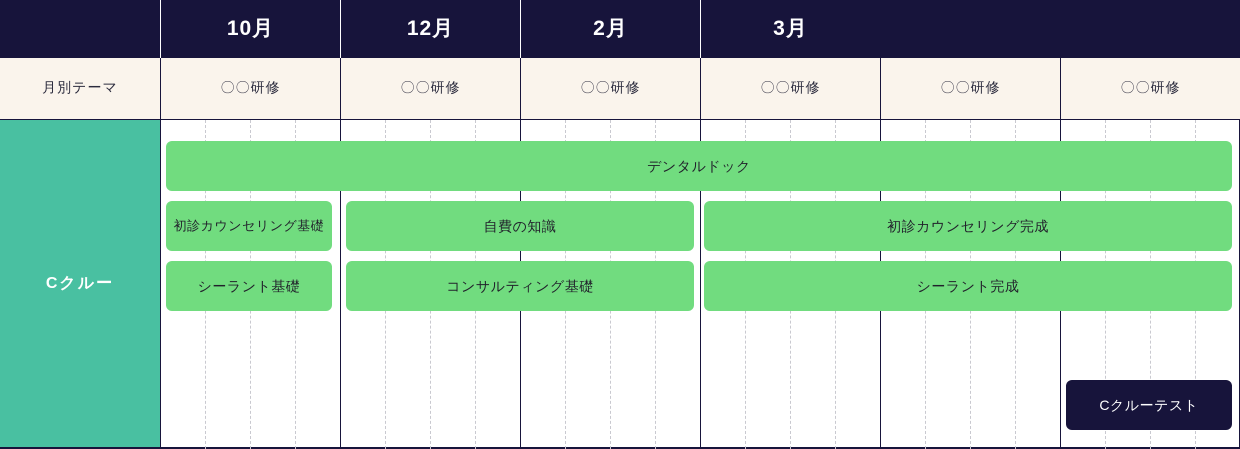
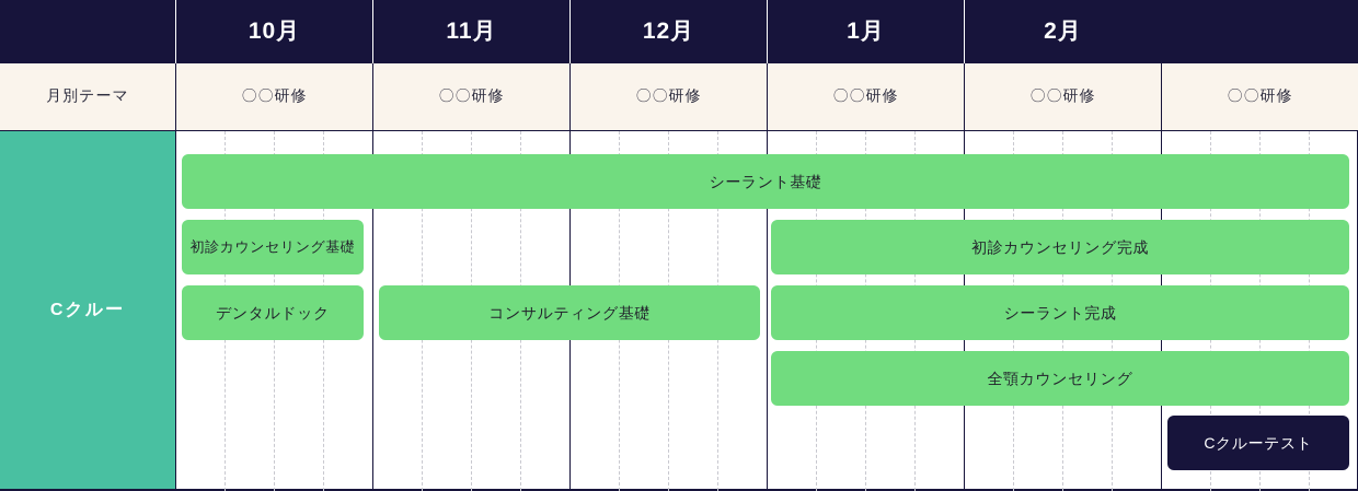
  10月
+ 11月
  12月
+ 1月
  2月
- 3月
  月別テーマ
  〇〇研修
  〇〇研修
  〇〇研修
  〇〇研修
  〇〇研修
  〇〇研修
  Cクルー
- デンタルドック
+ シーラント基礎
  初診カウンセリング基礎
- 自費の知識
  初診カウンセリング完成
- シーラント基礎
+ デンタルドック
  コンサルティング基礎
  シーラント完成
+ 全顎カウンセリング
  Cクルーテスト
